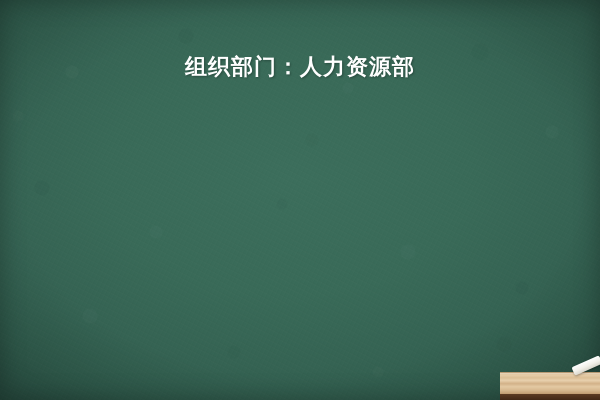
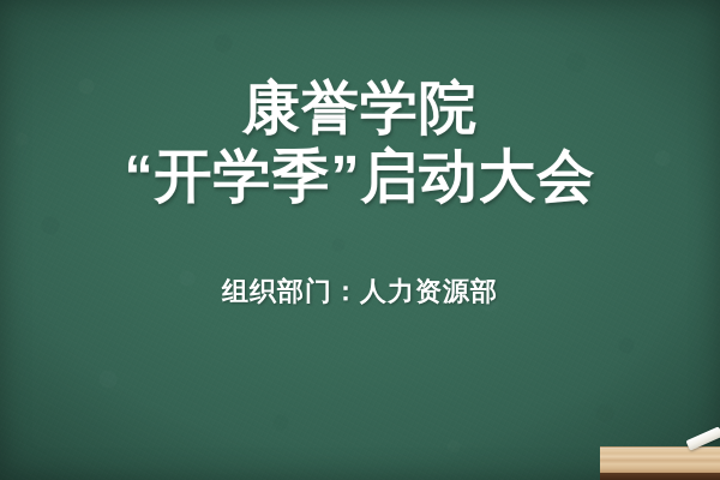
+ 康誉学院
+ “开学季”启动大会
  组织部门：人力资源部
